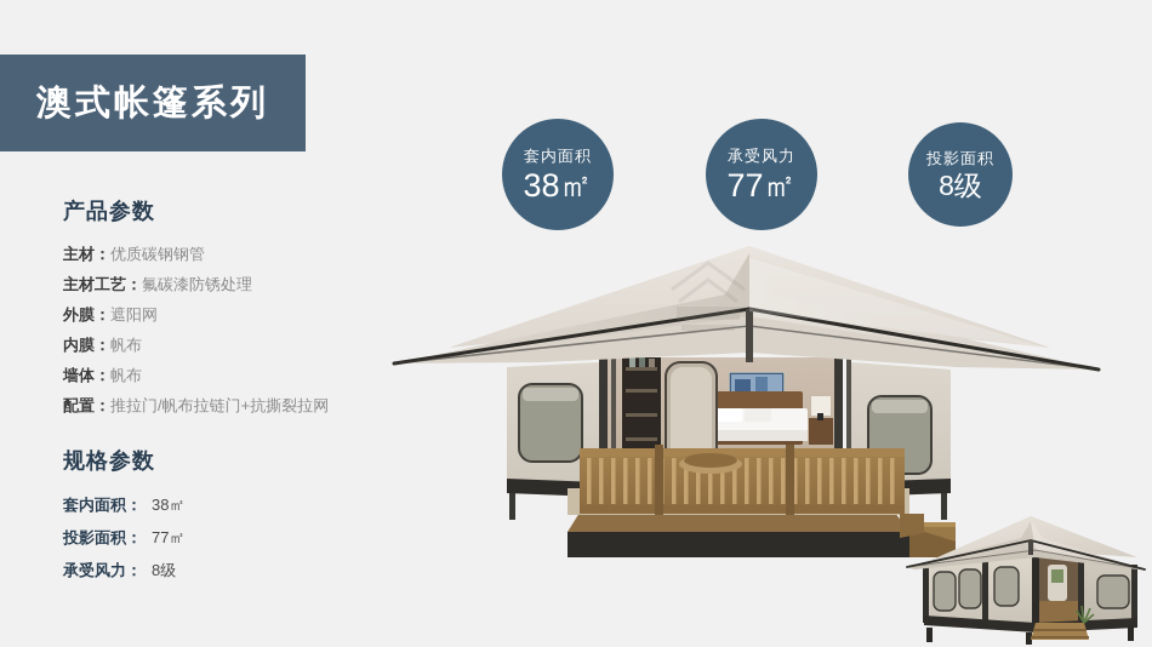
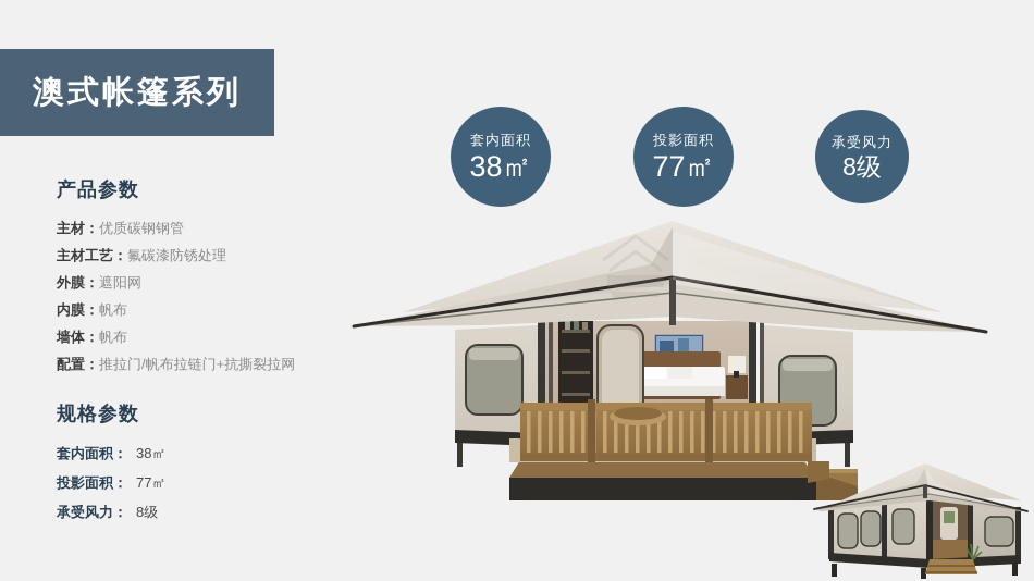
  澳式帐篷系列
  产品参数
  主材：优质碳钢钢管
  主材工艺：氟碳漆防锈处理
  外膜：遮阳网
  内膜：帆布
  墙体：帆布
  配置：推拉门/帆布拉链门+抗撕裂拉网
  规格参数
  套内面积： 38㎡
  投影面积： 77㎡
  承受风力： 8级
  套内面积
  38㎡
- 承受风力
+ 投影面积
  77㎡
- 投影面积
+ 承受风力
  8级
